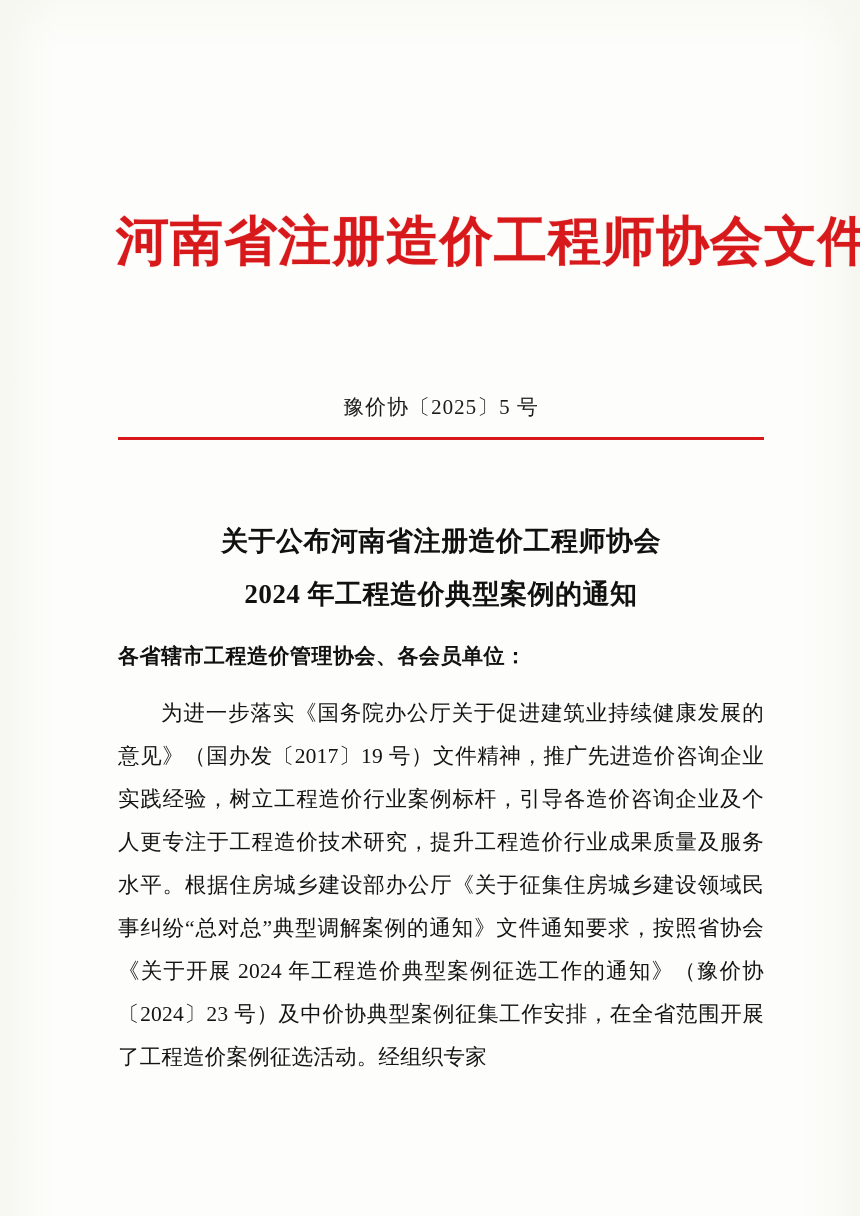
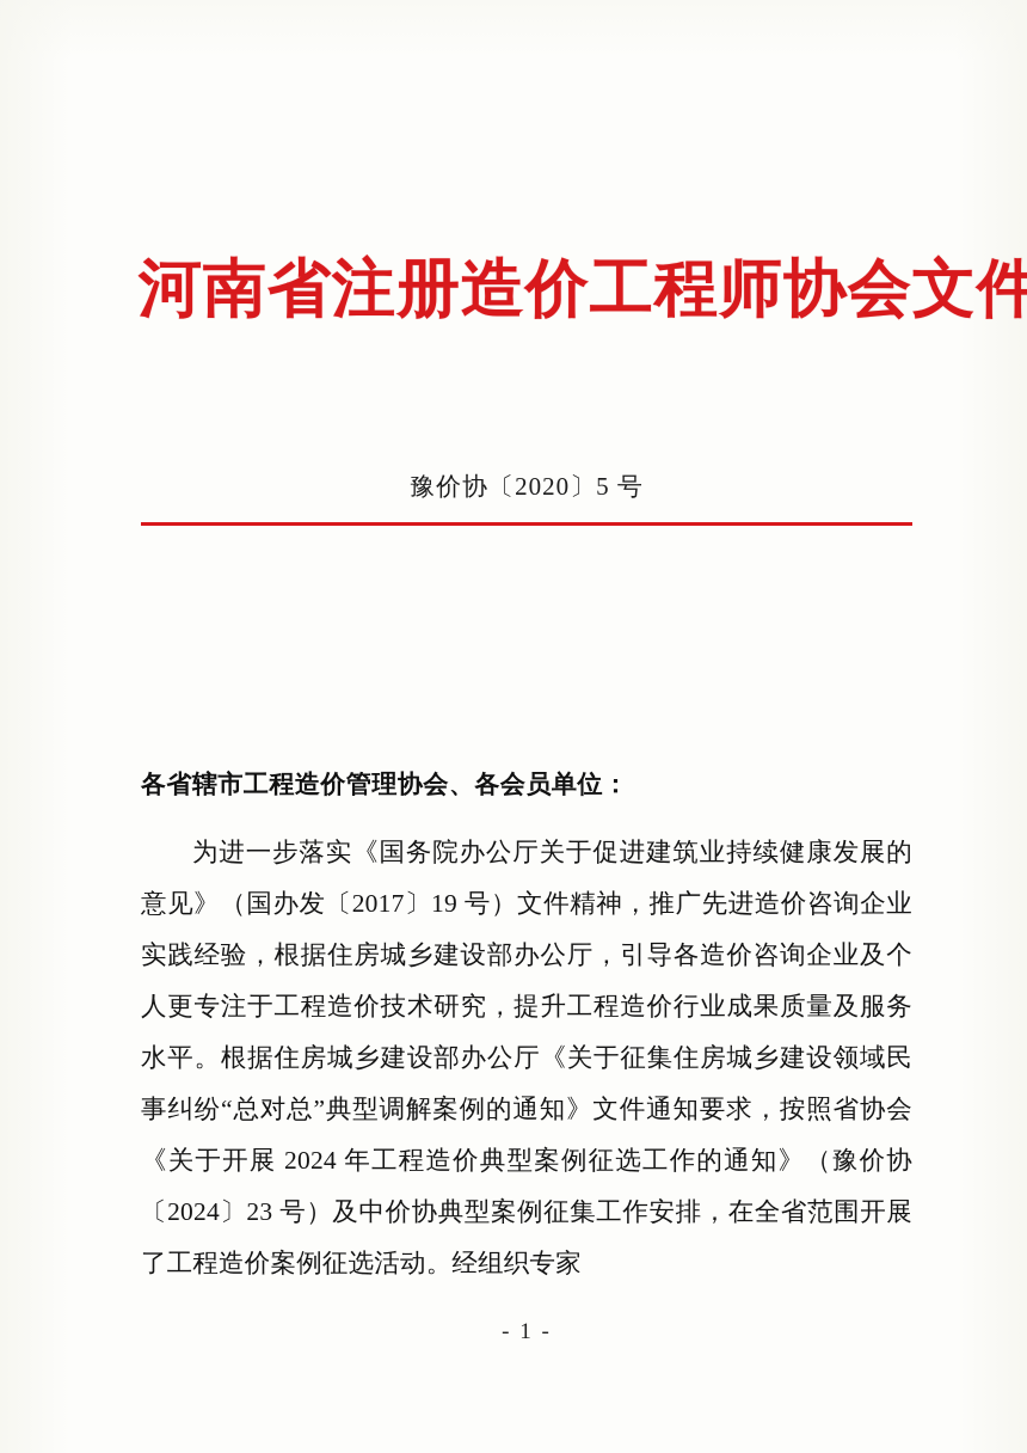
  河南省注册造价工程师协会文件
- 豫价协〔2025〕5 号
+ 豫价协〔2020〕5 号
- 关于公布河南省注册造价工程师协会
- 2024 年工程造价典型案例的通知
  各省辖市工程造价管理协会、各会员单位：
- 为进一步落实《国务院办公厅关于促进建筑业持续健康发展的意见》（国办发〔2017〕19 号）文件精神，推广先进造价咨询企业实践经验，树立工程造价行业案例标杆，引导各造价咨询企业及个人更专注于工程造价技术研究，提升工程造价行业成果质量及服务水平。根据住房城乡建设部办公厅《关于征集住房城乡建设领域民事纠纷“总对总”典型调解案例的通知》文件通知要求，按照省协会《关于开展 2024 年工程造价典型案例征选工作的通知》（豫价协〔2024〕23 号）及中价协典型案例征集工作安排，在全省范围开展了工程造价案例征选活动。经组织专家
+ 为进一步落实《国务院办公厅关于促进建筑业持续健康发展的意见》（国办发〔2017〕19 号）文件精神，推广先进造价咨询企业实践经验，根据住房城乡建设部办公厅，引导各造价咨询企业及个人更专注于工程造价技术研究，提升工程造价行业成果质量及服务水平。根据住房城乡建设部办公厅《关于征集住房城乡建设领域民事纠纷“总对总”典型调解案例的通知》文件通知要求，按照省协会《关于开展 2024 年工程造价典型案例征选工作的通知》（豫价协〔2024〕23 号）及中价协典型案例征集工作安排，在全省范围开展了工程造价案例征选活动。经组织专家
+ - 1 -
